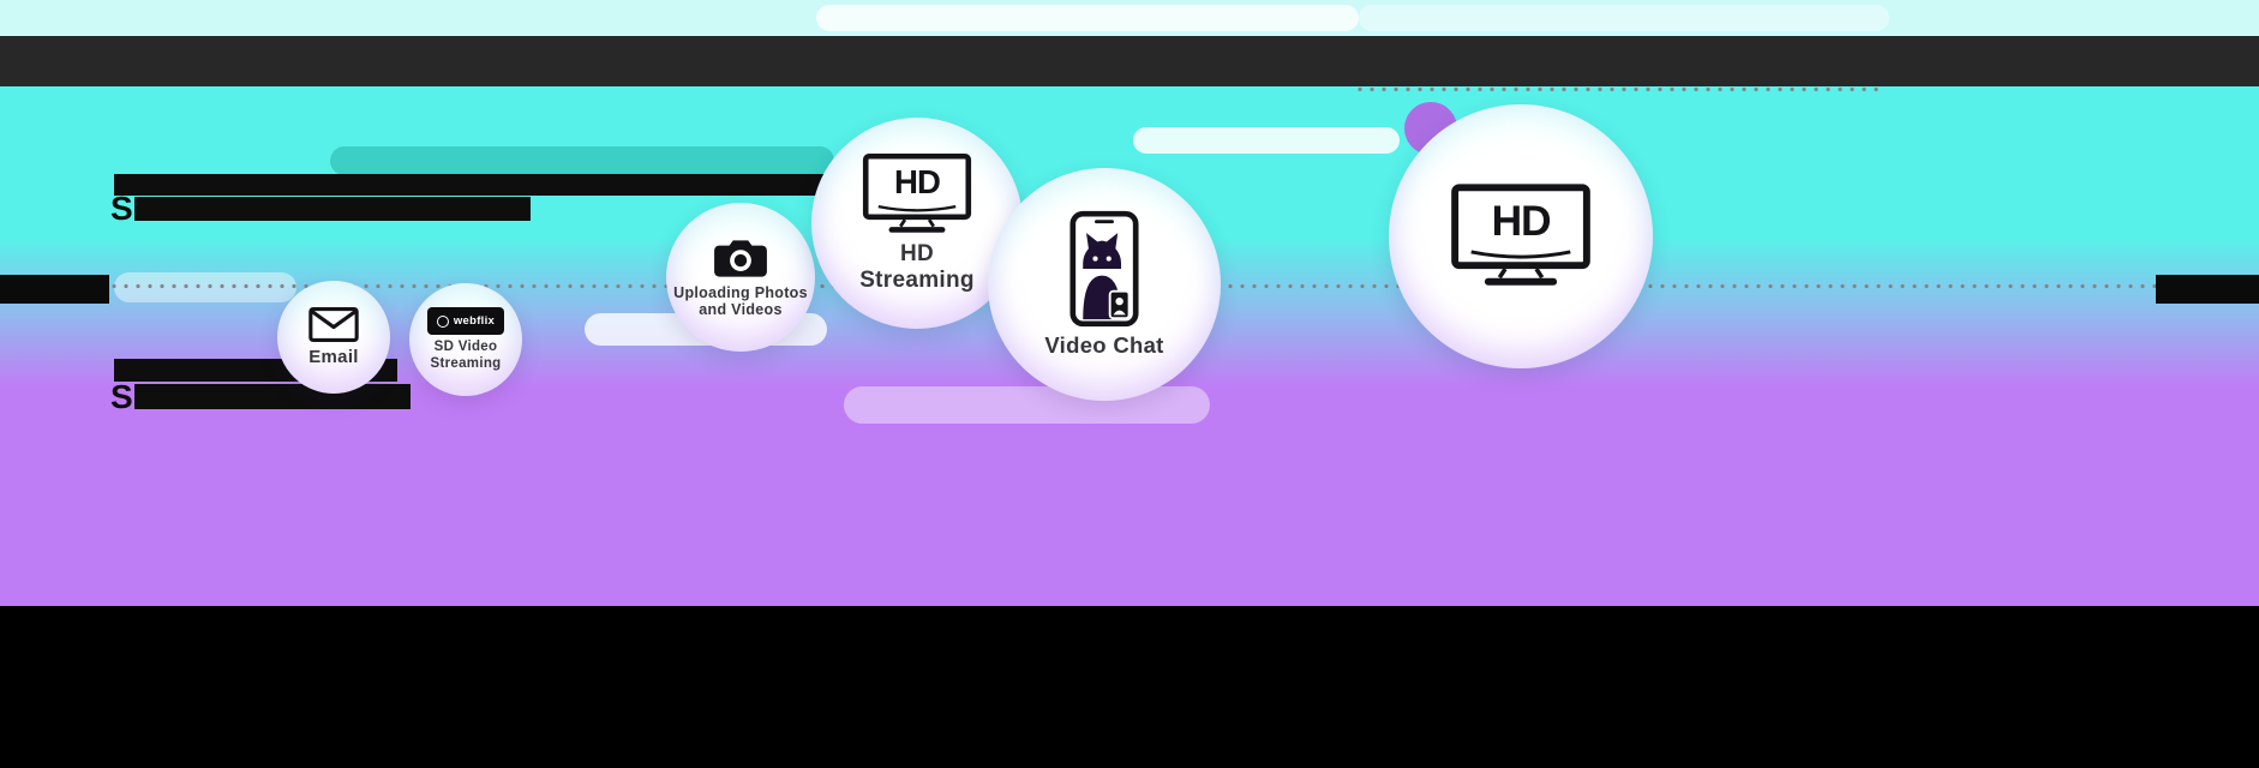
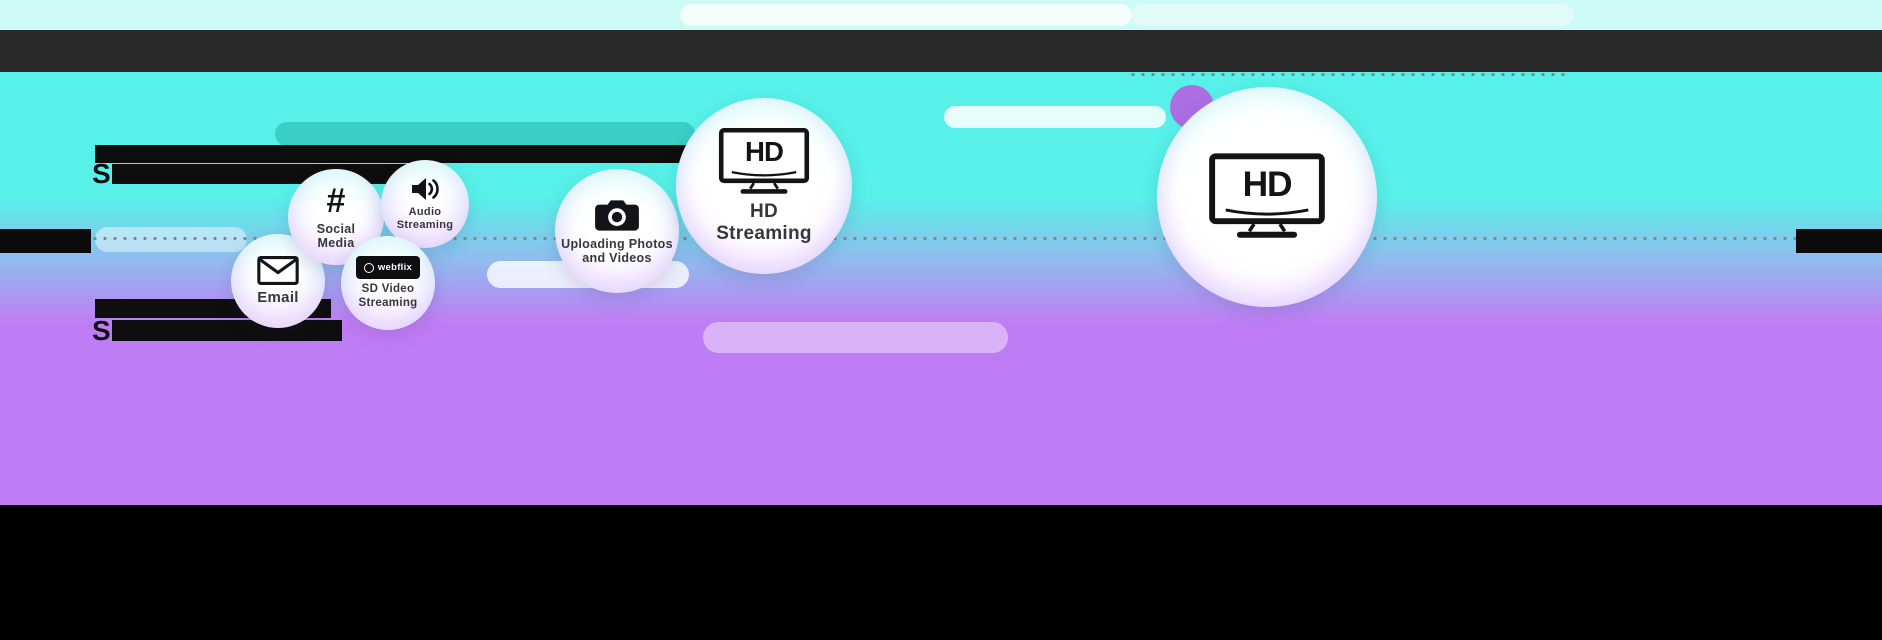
  S
  S
  Email
+ #
+ Social Media
+ Audio Streaming
  webflix
  SD Video Streaming
  Uploading Photos and Videos
  HD
  HD Streaming
- Video Chat
  HD
